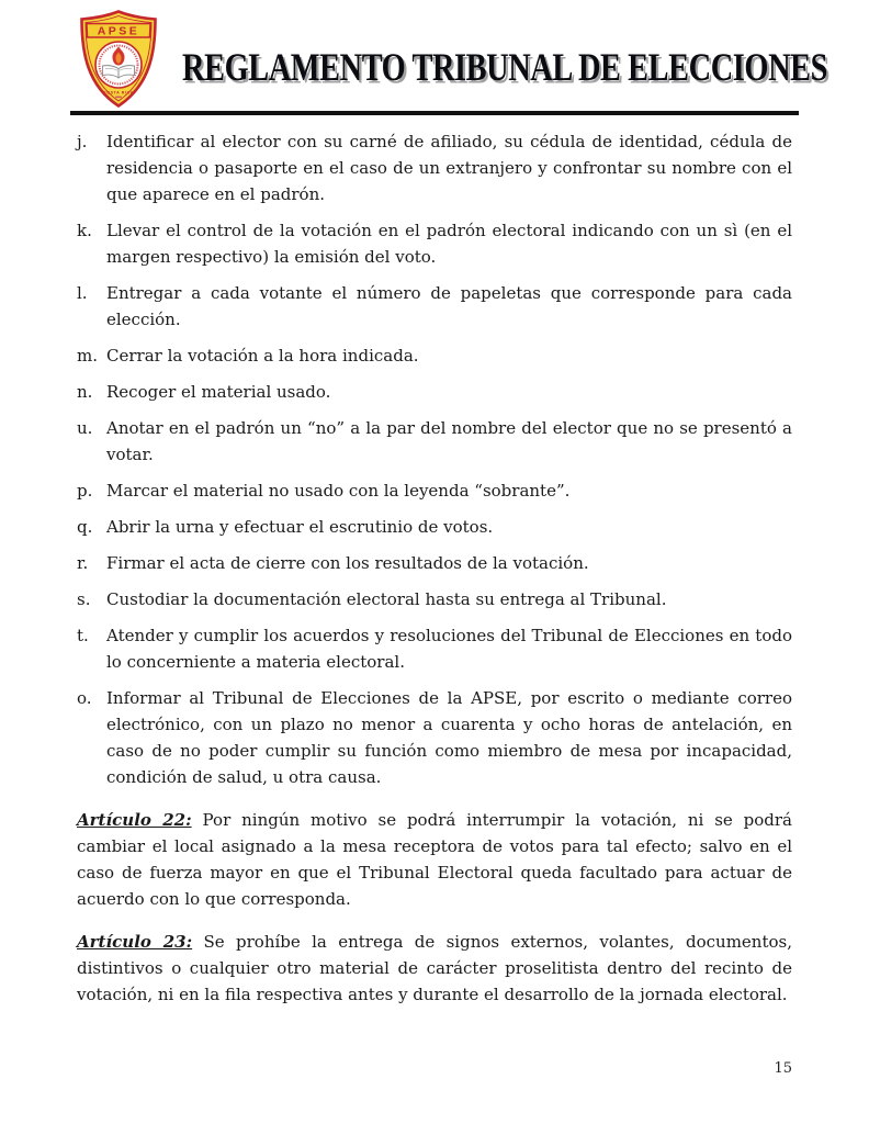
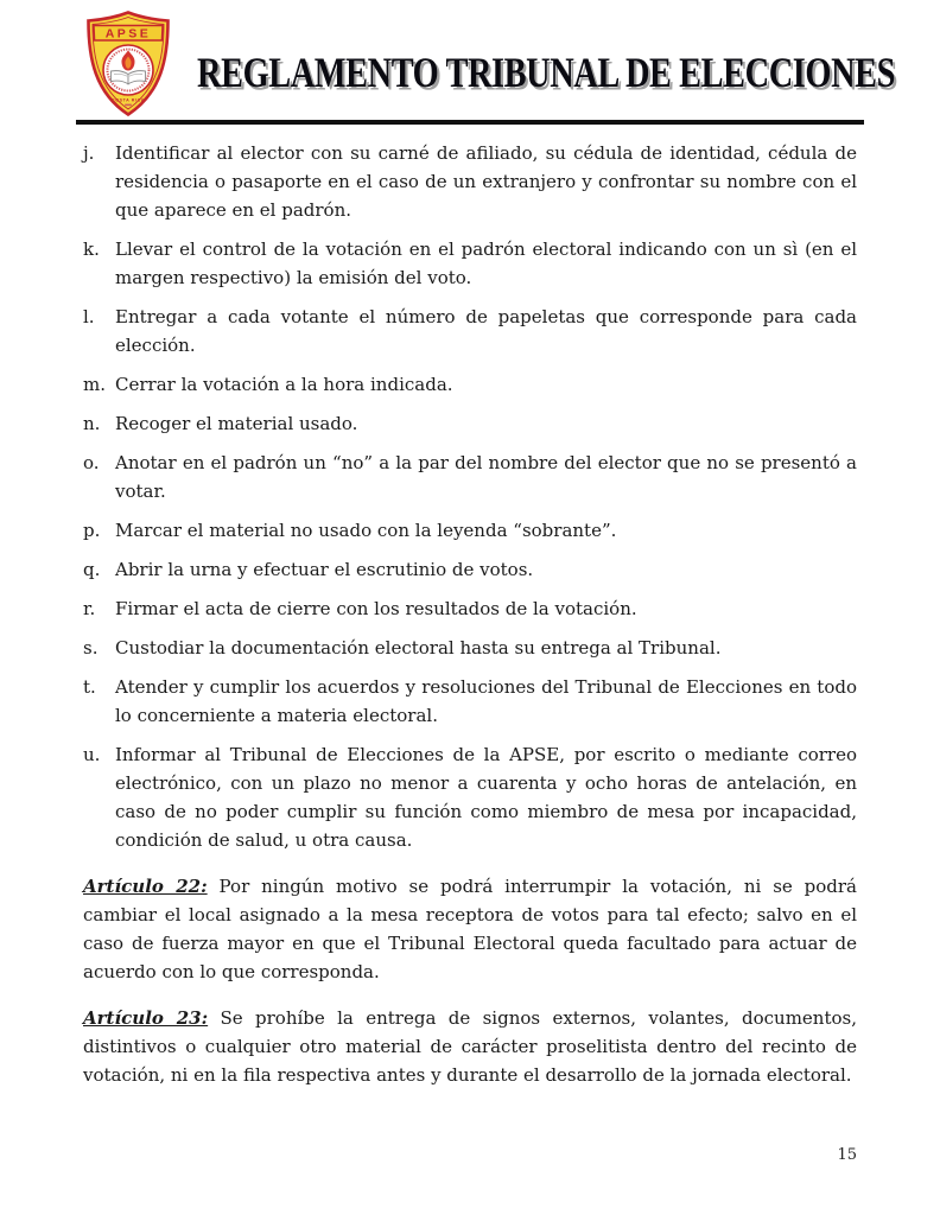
  APSE
  REGLAMENTO TRIBUNAL DE ELECCIONES
  j.
  Identificar al elector con su carné de afiliado, su cédula de identidad, cédula de residencia o pasaporte en el caso de un extranjero y confrontar su nombre con el que aparece en el padrón.
  k.
  Llevar el control de la votación en el padrón electoral indicando con un sì (en el margen respectivo) la emisión del voto.
  l.
  Entregar a cada votante el número de papeletas que corresponde para cada elección.
  m.
  Cerrar la votación a la hora indicada.
  n.
  Recoger el material usado.
- u.
+ o.
  Anotar en el padrón un “no” a la par del nombre del elector que no se presentó a votar.
  p.
  Marcar el material no usado con la leyenda “sobrante”.
  q.
  Abrir la urna y efectuar el escrutinio de votos.
  r.
  Firmar el acta de cierre con los resultados de la votación.
  s.
  Custodiar la documentación electoral hasta su entrega al Tribunal.
  t.
  Atender y cumplir los acuerdos y resoluciones del Tribunal de Elecciones en todo lo concerniente a materia electoral.
- o.
+ u.
  Informar al Tribunal de Elecciones de la APSE, por escrito o mediante correo electrónico, con un plazo no menor a cuarenta y ocho horas de antelación, en caso de no poder cumplir su función como miembro de mesa por incapacidad, condición de salud, u otra causa.
  Artículo 22: Por ningún motivo se podrá interrumpir la votación, ni se podrá cambiar el local asignado a la mesa receptora de votos para tal efecto; salvo en el caso de fuerza mayor en que el Tribunal Electoral queda facultado para actuar de acuerdo con lo que corresponda.
  Artículo 23: Se prohíbe la entrega de signos externos, volantes, documentos, distintivos o cualquier otro material de carácter proselitista dentro del recinto de votación, ni en la fila respectiva antes y durante el desarrollo de la jornada electoral.
  15
